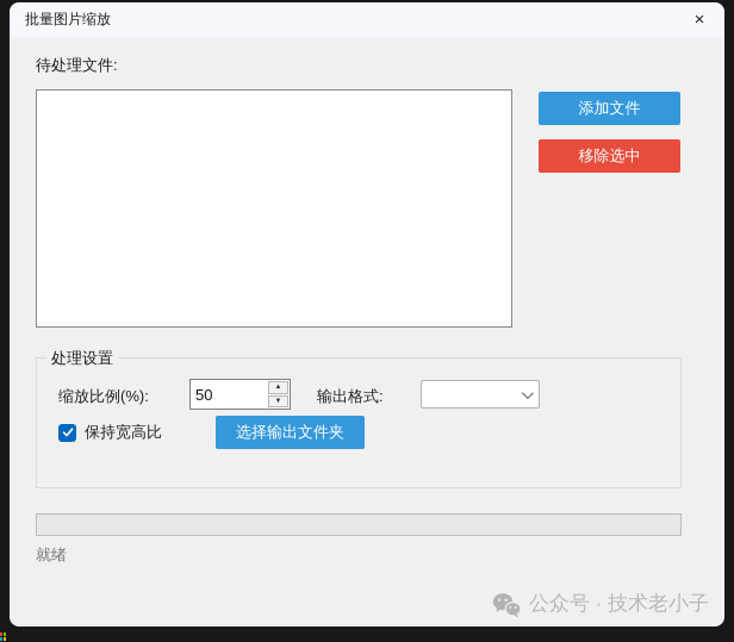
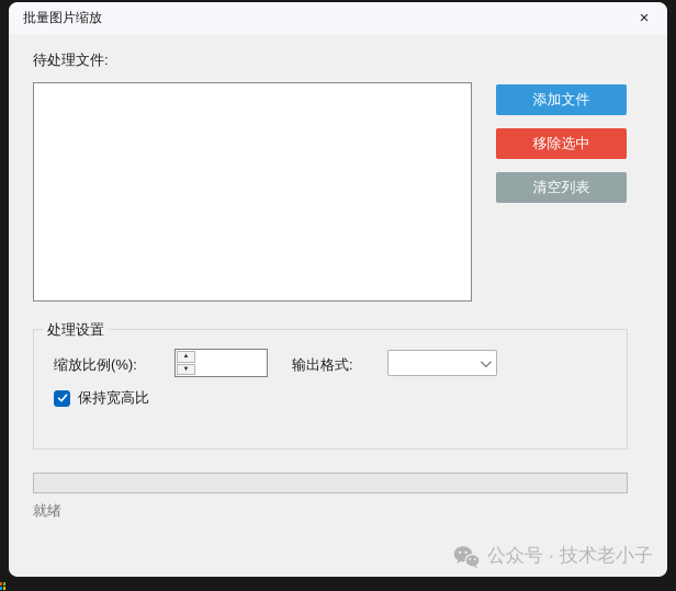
  批量图片缩放
  ×
  待处理文件:
  添加文件
  移除选中
+ 清空列表
  处理设置
  缩放比例(%):
- 50
  输出格式:
  保持宽高比
- 选择输出文件夹
  就绪
  公众号 · 技术老小子
